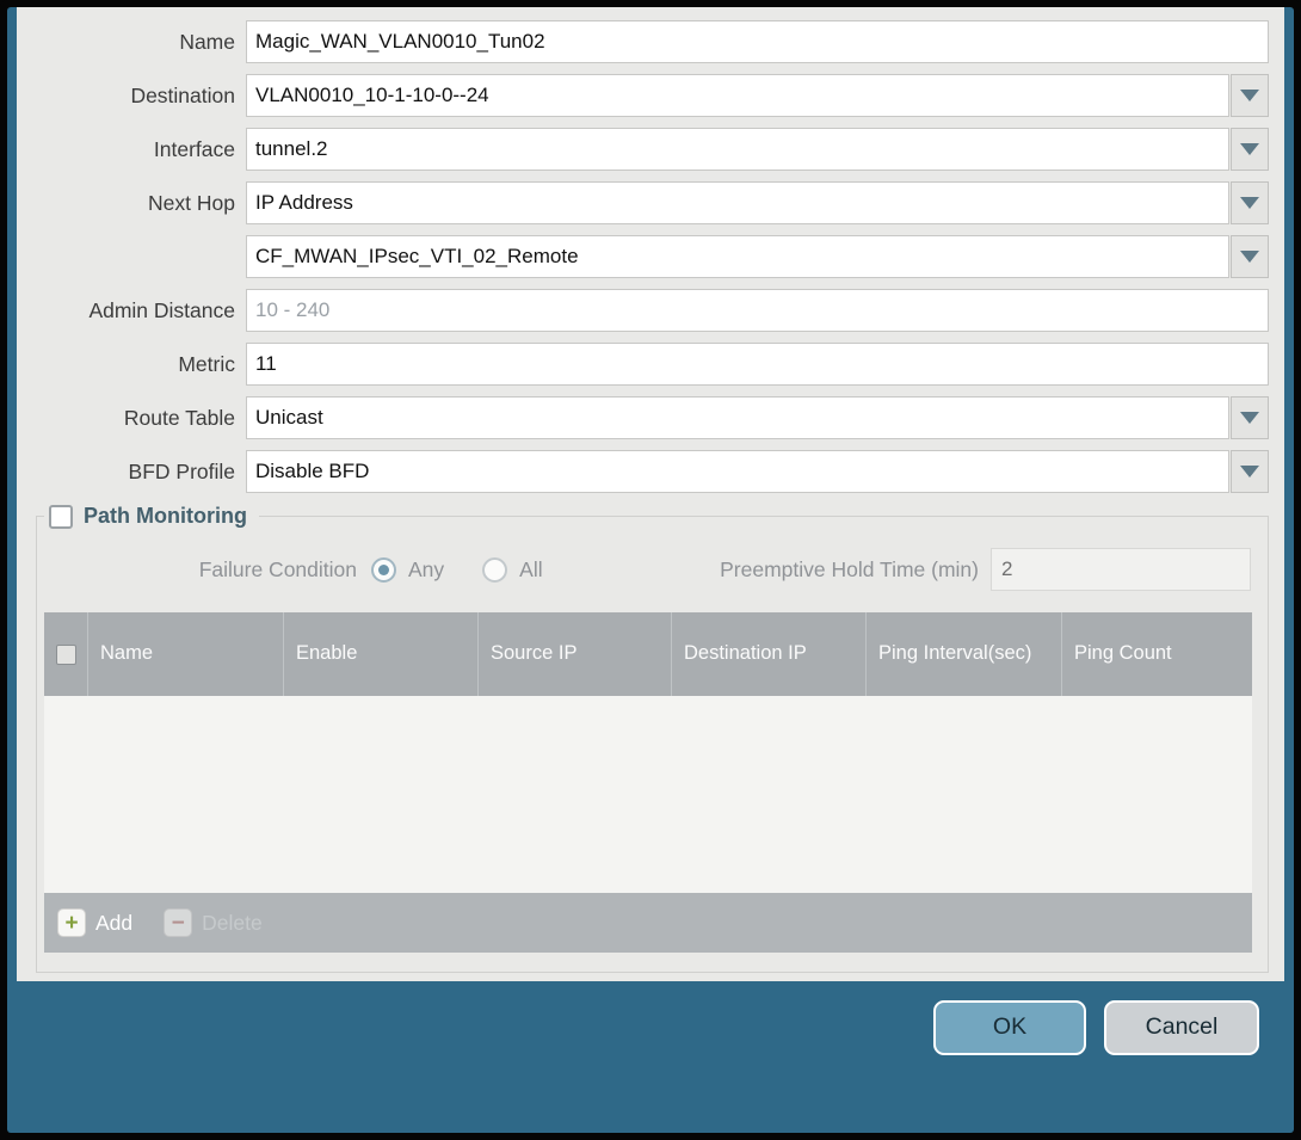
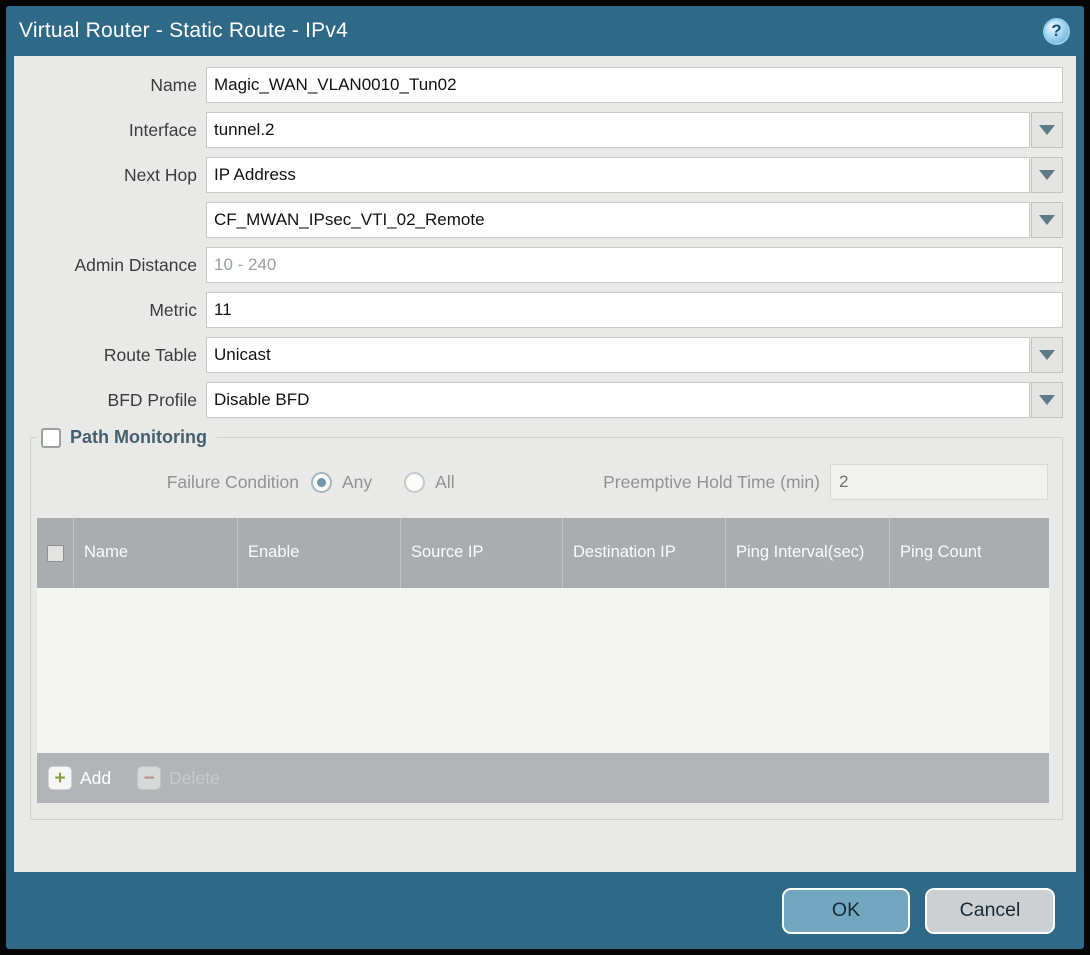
+ Virtual Router - Static Route - IPv4
+ ?
  Name
  Magic_WAN_VLAN0010_Tun02
- Destination
- VLAN0010_10-1-10-0--24
  Interface
  tunnel.2
  Next Hop
  IP Address
  CF_MWAN_IPsec_VTI_02_Remote
  Admin Distance
  10 - 240
  Metric
  11
  Route Table
  Unicast
  BFD Profile
  Disable BFD
  Path Monitoring
  Failure Condition
  Any
  All
  Preemptive Hold Time (min)
  2
  Name
  Enable
  Source IP
  Destination IP
  Ping Interval(sec)
  Ping Count
  +
  Add
  −
  OK
  Cancel
